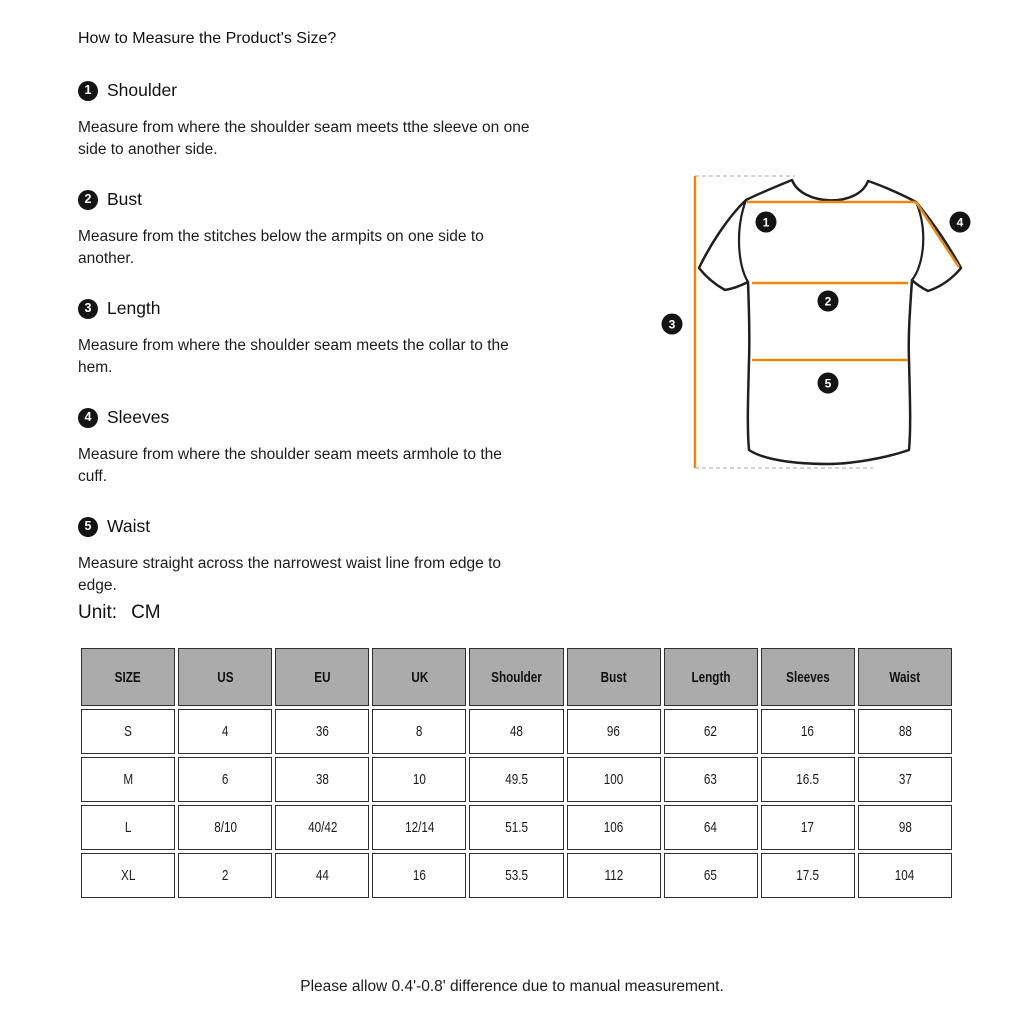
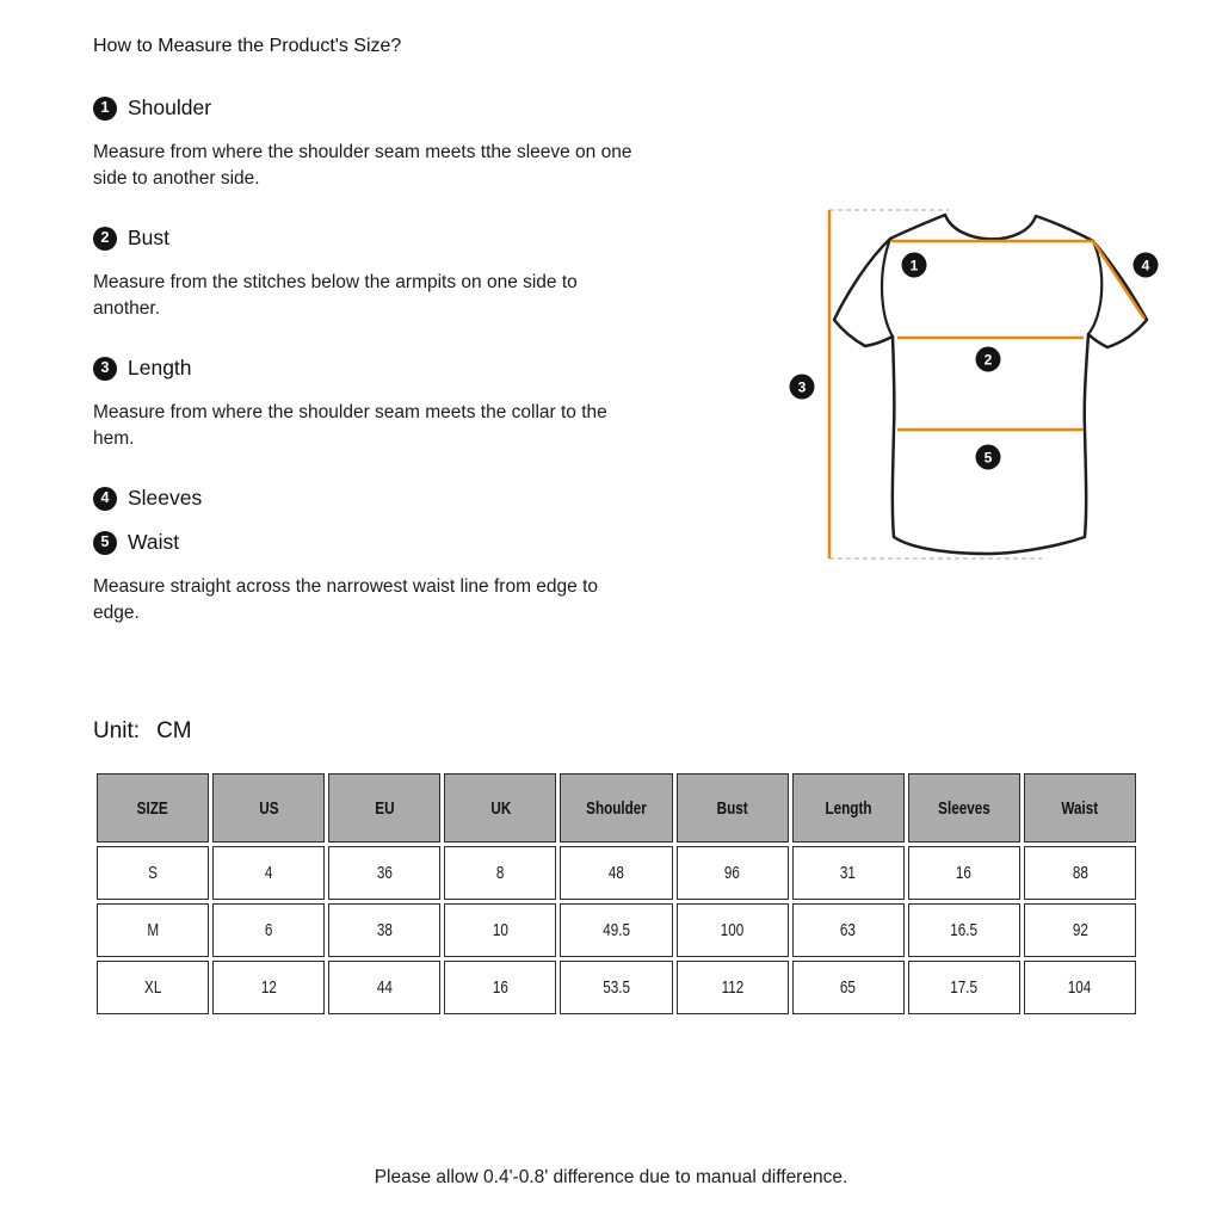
  How to Measure the Product's Size?
  1
  Shoulder
  Measure from where the shoulder seam meets tthe sleeve on one
  side to another side.
  2
  Bust
  Measure from the stitches below the armpits on one side to
  another.
  3
  Length
  Measure from where the shoulder seam meets the collar to the
  hem.
  4
  Sleeves
- Measure from where the shoulder seam meets armhole to the
- cuff.
  5
  Waist
  Measure straight across the narrowest waist line from edge to
  edge.
  Unit: CM
  1
  2
  3
  4
  5
  SIZE	US	EU	UK	Shoulder	Bust	Length	Sleeves	Waist
- S	4	36	8	48	96	62	16	88
+ S	4	36	8	48	96	31	16	88
- M	6	38	10	49.5	100	63	16.5	37
+ M	6	38	10	49.5	100	63	16.5	92
- L	8/10	40/42	12/14	51.5	106	64	17	98
- XL	2	44	16	53.5	112	65	17.5	104
+ XL	12	44	16	53.5	112	65	17.5	104
- Please allow 0.4'-0.8' difference due to manual measurement.
+ Please allow 0.4'-0.8' difference due to manual difference.
